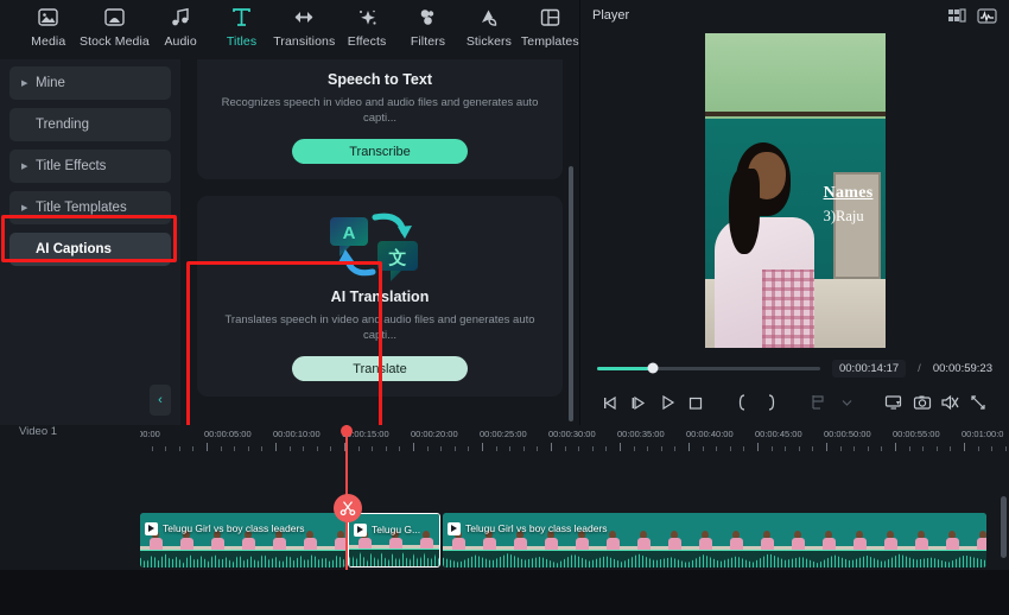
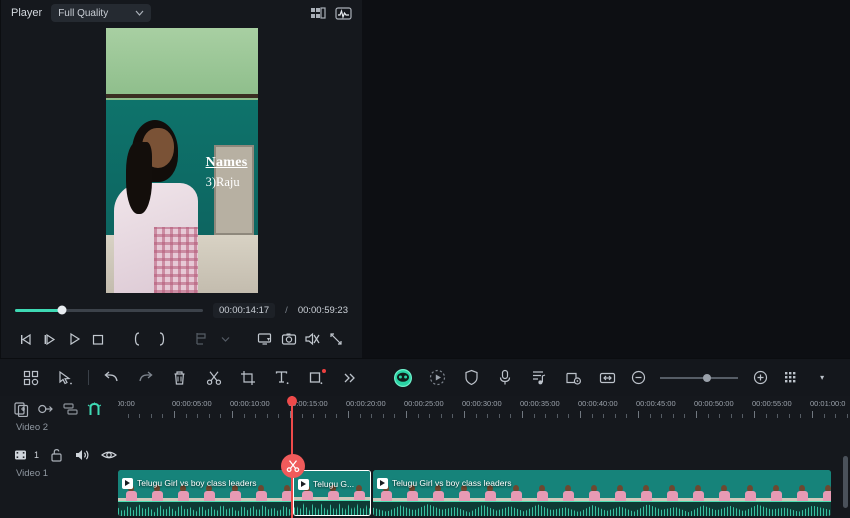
- Media
- Stock Media
- Audio
- Titles
- Transitions
- Effects
- Filters
- Stickers
- Templates
- Mine
- Trending
- Title Effects
- Title Templates
- AI Captions
- ‹
- Speech to Text
- Recognizes speech in video and audio files and generates auto capti...
- Transcribe
- A
- 文
- AI Translation
- Translates speech in video and audio files and generates auto capti...
- Translate
  Player
+ Full Quality
  Names
  3)Raju
  00:00:14:17
  /
  00:00:59:23
+ ▾
+ Video 2
+ 1
  Video 1
  00:00
  00:00:05:00
  00:00:10:00
  :00:15:00
  00:00:20:00
  00:00:25:00
  00:00:30:00
  00:00:35:00
  00:00:40:00
  00:00:45:00
  00:00:50:00
  00:00:55:00
  00:01:00:0
  Telugu Girl vs boy class leaders
  Telugu G...
  Telugu Girl vs boy class leaders
